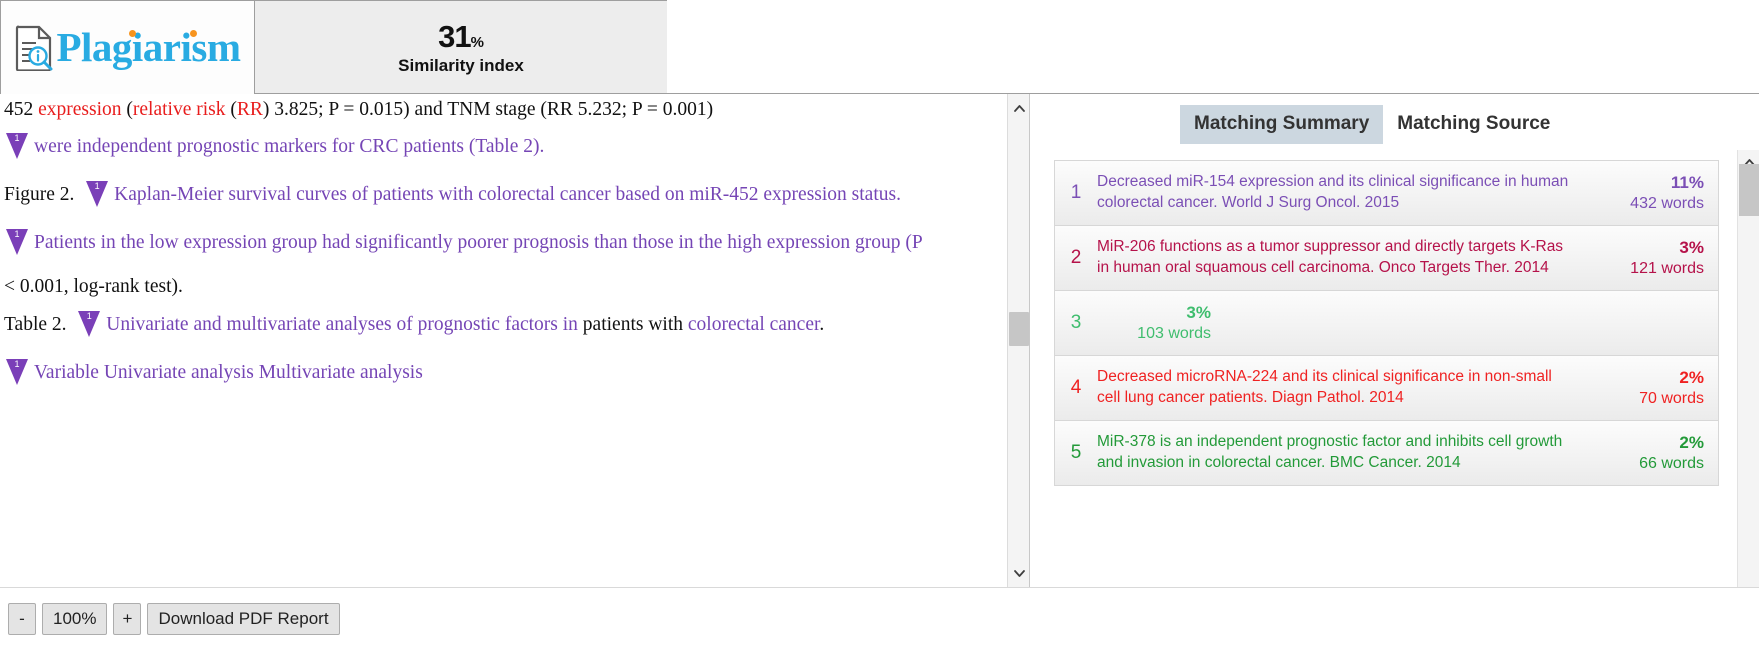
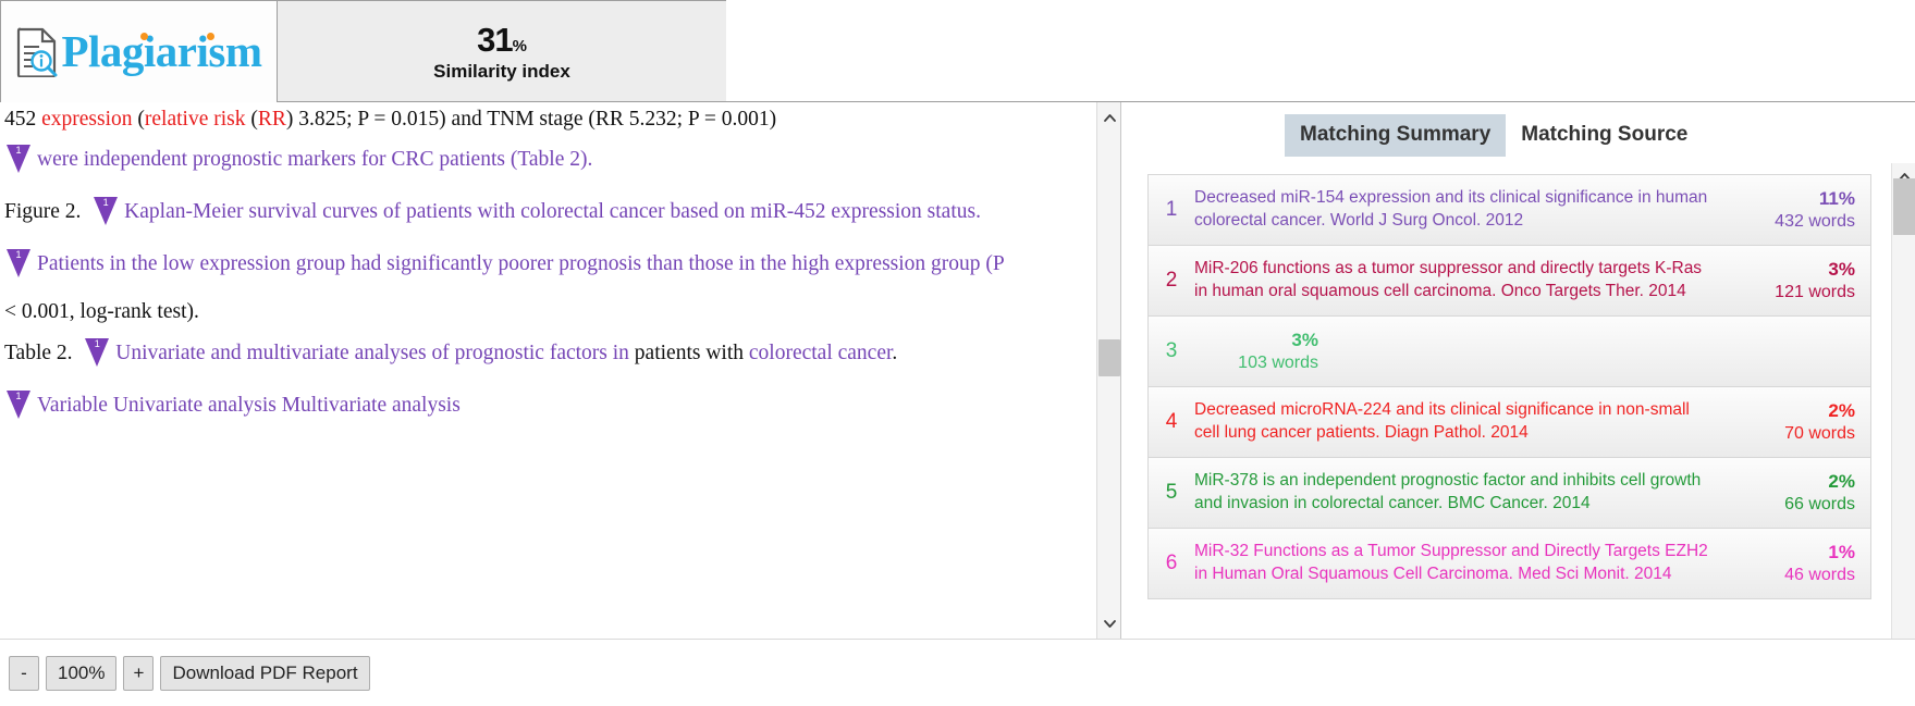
  Plagiarism
  31
  %
  Similarity index
  452 expression (relative risk (RR) 3.825; P = 0.015) and TNM stage (RR 5.232; P = 0.001)
  1
  were independent prognostic markers for CRC patients (Table 2).
  Figure 2.
  1
  Kaplan-Meier survival curves of patients with colorectal cancer based on miR-452 expression status.
  1
  Patients in the low expression group had significantly poorer prognosis than those in the high expression group (P
  < 0.001, log-rank test).
  Table 2.
  1
  Univariate and multivariate analyses of prognostic factors in patients with colorectal cancer.
  1
  Variable Univariate analysis Multivariate analysis
  Matching Summary
  Matching Source
  1
- Decreased miR-154 expression and its clinical significance in human colorectal cancer. World J Surg Oncol. 2015
+ Decreased miR-154 expression and its clinical significance in human colorectal cancer. World J Surg Oncol. 2012
  11%
  432 words
  2
  MiR-206 functions as a tumor suppressor and directly targets K-Ras in human oral squamous cell carcinoma. Onco Targets Ther. 2014
  3%
  121 words
  3
  3%
  103 words
  4
  Decreased microRNA-224 and its clinical significance in non-small cell lung cancer patients. Diagn Pathol. 2014
  2%
  70 words
  5
  MiR-378 is an independent prognostic factor and inhibits cell growth and invasion in colorectal cancer. BMC Cancer. 2014
  2%
  66 words
+ 6
+ MiR-32 Functions as a Tumor Suppressor and Directly Targets EZH2 in Human Oral Squamous Cell Carcinoma. Med Sci Monit. 2014
+ 1%
+ 46 words
  -
  100%
  +
  Download PDF Report
